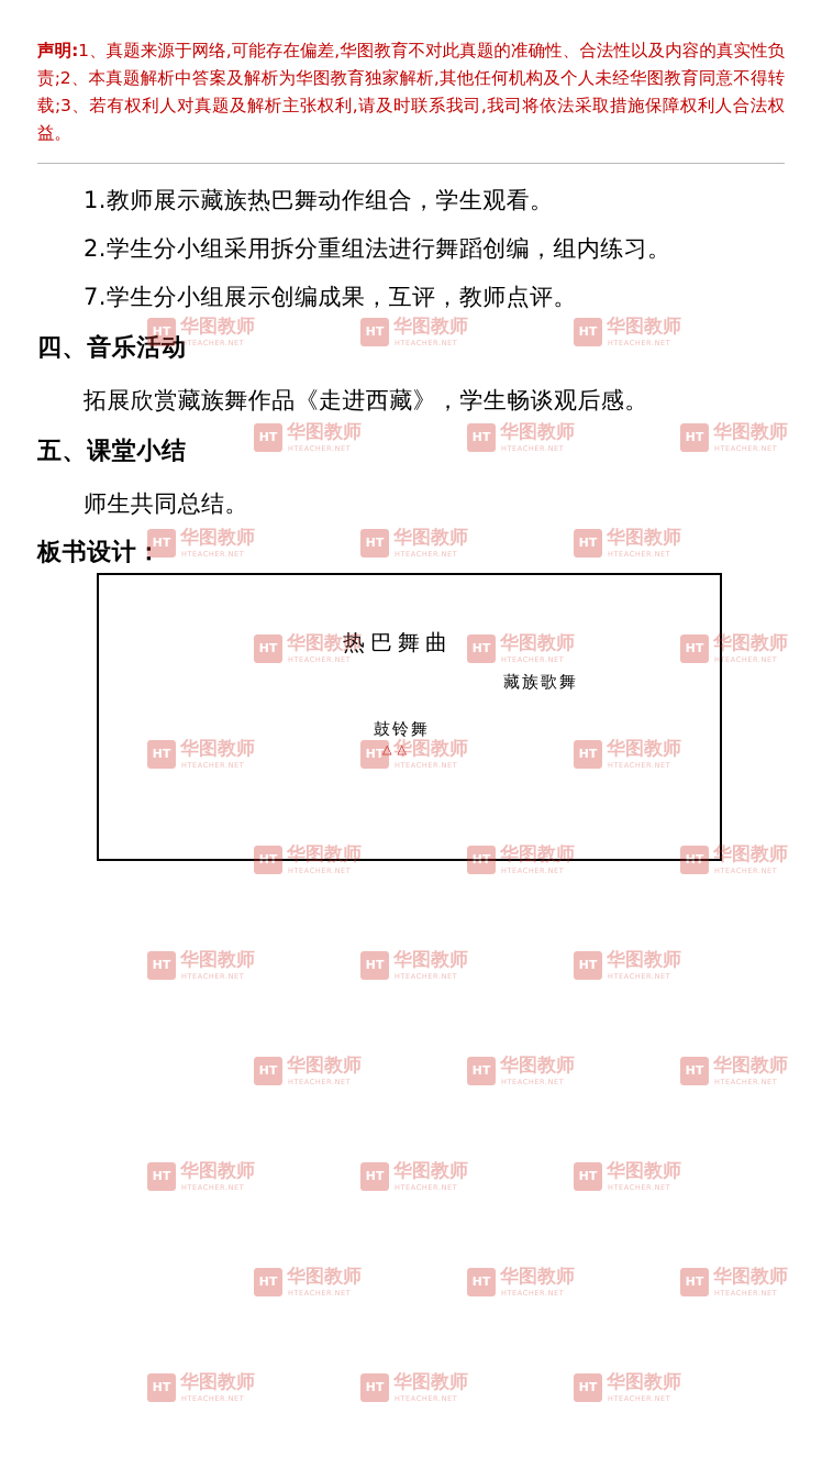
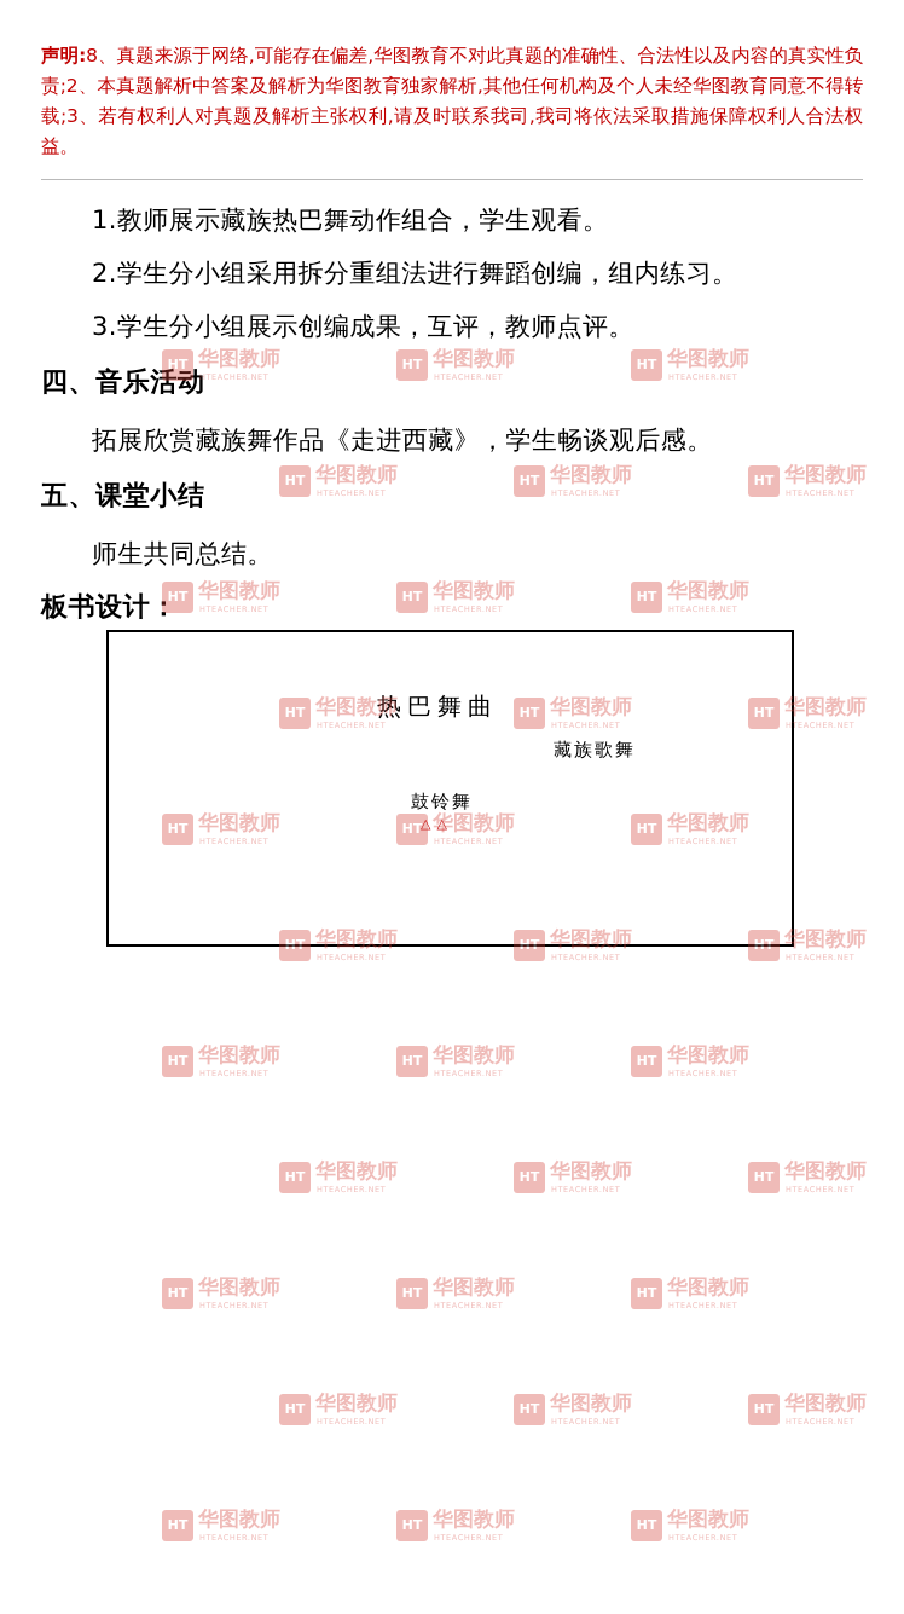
- 声明:1、真题来源于网络,可能存在偏差,华图教育不对此真题的准确性、合法性以及内容的真实性负责;2、本真题解析中答案及解析为华图教育独家解析,其他任何机构及个人未经华图教育同意不得转载;3、若有权利人对真题及解析主张权利,请及时联系我司,我司将依法采取措施保障权利人合法权益。
+ 声明:8、真题来源于网络,可能存在偏差,华图教育不对此真题的准确性、合法性以及内容的真实性负责;2、本真题解析中答案及解析为华图教育独家解析,其他任何机构及个人未经华图教育同意不得转载;3、若有权利人对真题及解析主张权利,请及时联系我司,我司将依法采取措施保障权利人合法权益。
  1.教师展示藏族热巴舞动作组合，学生观看。
  2.学生分小组采用拆分重组法进行舞蹈创编，组内练习。
- 7.学生分小组展示创编成果，互评，教师点评。
+ 3.学生分小组展示创编成果，互评，教师点评。
  四、音乐活动
  拓展欣赏藏族舞作品《走进西藏》，学生畅谈观后感。
  五、课堂小结
  师生共同总结。
  板书设计：
  热巴舞曲
  藏族歌舞
  鼓铃舞
  △△
  HT
  华图教师
  HTEACHER.NET
  HT
  华图教师
  HTEACHER.NET
  HT
  华图教师
  HTEACHER.NET
  HT
  华图教师
  HTEACHER.NET
  HT
  华图教师
  HTEACHER.NET
  HT
  华图教师
  HTEACHER.NET
  HT
  华图教师
  HTEACHER.NET
  HT
  华图教师
  HTEACHER.NET
  HT
  华图教师
  HTEACHER.NET
  HT
  华图教师
  HTEACHER.NET
  HT
  华图教师
  HTEACHER.NET
  HT
  华图教师
  HTEACHER.NET
  HT
  华图教师
  HTEACHER.NET
  HT
  华图教师
  HTEACHER.NET
  HT
  华图教师
  HTEACHER.NET
  HT
  华图教师
  HTEACHER.NET
  HT
  华图教师
  HTEACHER.NET
  HT
  华图教师
  HTEACHER.NET
  HT
  华图教师
  HTEACHER.NET
  HT
  华图教师
  HTEACHER.NET
  HT
  华图教师
  HTEACHER.NET
  HT
  华图教师
  HTEACHER.NET
  HT
  华图教师
  HTEACHER.NET
  HT
  华图教师
  HTEACHER.NET
  HT
  华图教师
  HTEACHER.NET
  HT
  华图教师
  HTEACHER.NET
  HT
  华图教师
  HTEACHER.NET
  HT
  华图教师
  HTEACHER.NET
  HT
  华图教师
  HTEACHER.NET
  HT
  华图教师
  HTEACHER.NET
  HT
  华图教师
  HTEACHER.NET
  HT
  华图教师
  HTEACHER.NET
  HT
  华图教师
  HTEACHER.NET
